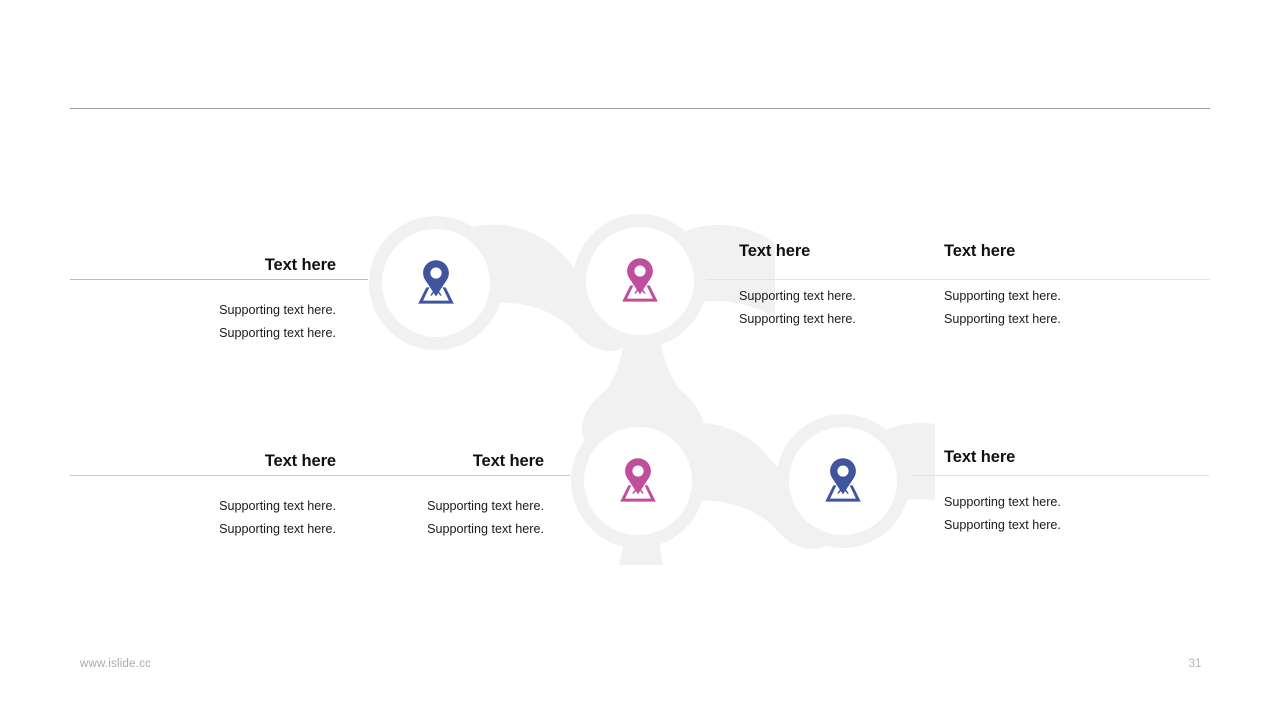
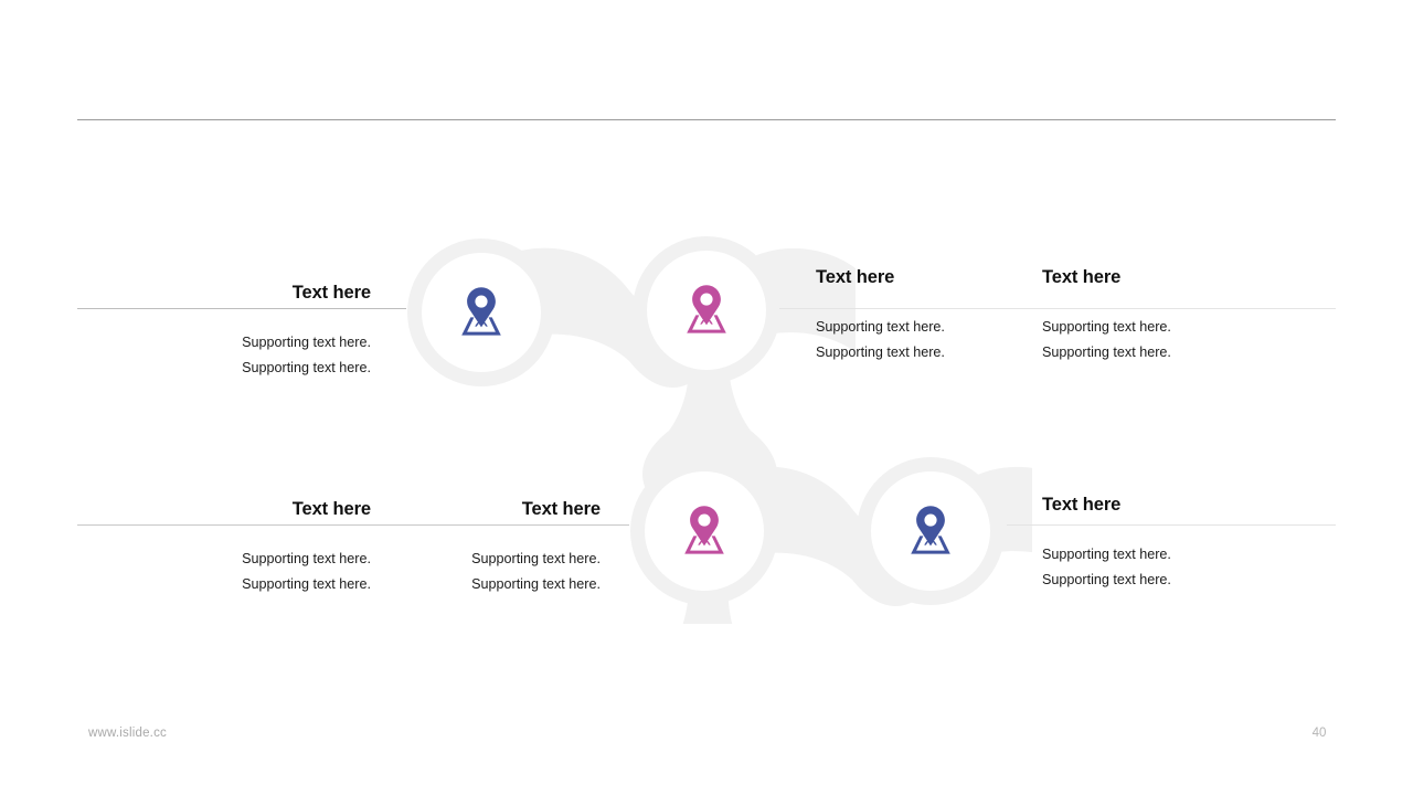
  Text here
  Supporting text here.
  Supporting text here.
  Text here
  Supporting text here.
  Supporting text here.
  Text here
  Supporting text here.
  Supporting text here.
  Text here
  Supporting text here.
  Supporting text here.
  Text here
  Supporting text here.
  Supporting text here.
  Text here
  Supporting text here.
  Supporting text here.
  www.islide.cc
- 31
+ 40
